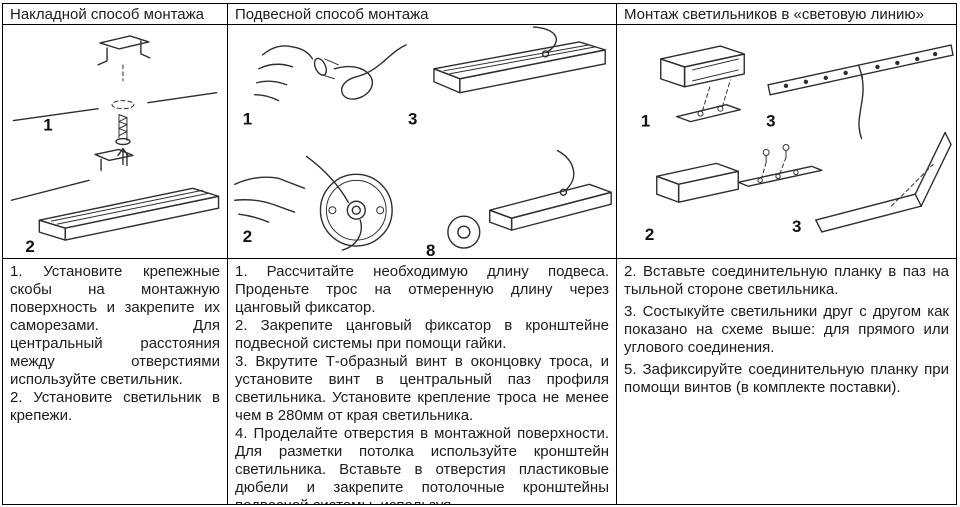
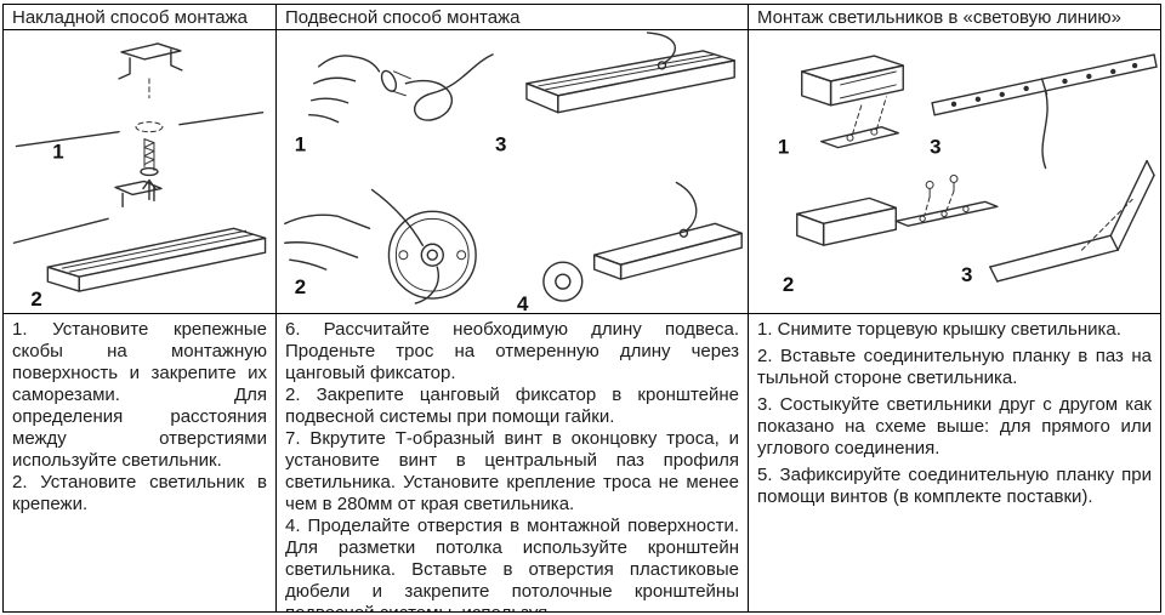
  Накладной способ монтажа
  Подвесной способ монтажа
  Монтаж светильников в «световую линию»
  1
  2
  1
  3
  2
- 8
+ 4
  1
  3
  2
  3
- 1. Установите крепежные скобы на монтажную поверхность и закрепите их саморезами. Для центральный расстояния между отверстиями используйте светильник.
+ 1. Установите крепежные скобы на монтажную поверхность и закрепите их саморезами. Для определения расстояния между отверстиями используйте светильник.
  2. Установите светильник в крепежи.
- 1. Рассчитайте необходимую длину подвеса. Проденьте трос на отмеренную длину через цанговый фиксатор.
+ 6. Рассчитайте необходимую длину подвеса. Проденьте трос на отмеренную длину через цанговый фиксатор.
  2. Закрепите цанговый фиксатор в кронштейне подвесной системы при помощи гайки.
- 3. Вкрутите Т-образный винт в оконцовку троса, и установите винт в центральный паз профиля светильника. Установите крепление троса не менее чем в 280мм от края светильника.
+ 7. Вкрутите Т-образный винт в оконцовку троса, и установите винт в центральный паз профиля светильника. Установите крепление троса не менее чем в 280мм от края светильника.
  4. Проделайте отверстия в монтажной поверхности. Для разметки потолка используйте кронштейн светильника. Вставьте в отверстия пластиковые дюбели и закрепите потолочные кронштейны
+ 1. Снимите торцевую крышку светильника.
  2. Вставьте соединительную планку в паз на тыльной стороне светильника.
  3. Состыкуйте светильники друг с другом как показано на схеме выше: для прямого или углового соединения.
  5. Зафиксируйте соединительную планку при помощи винтов (в комплекте поставки).
